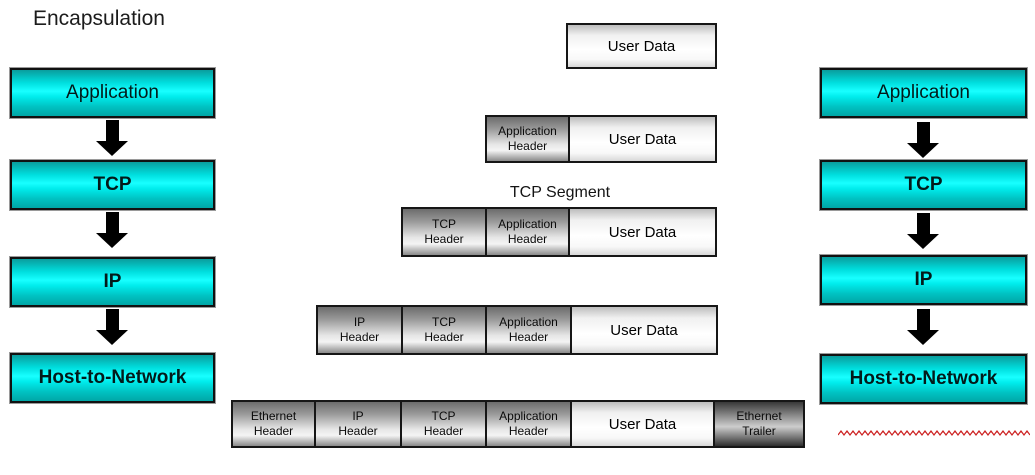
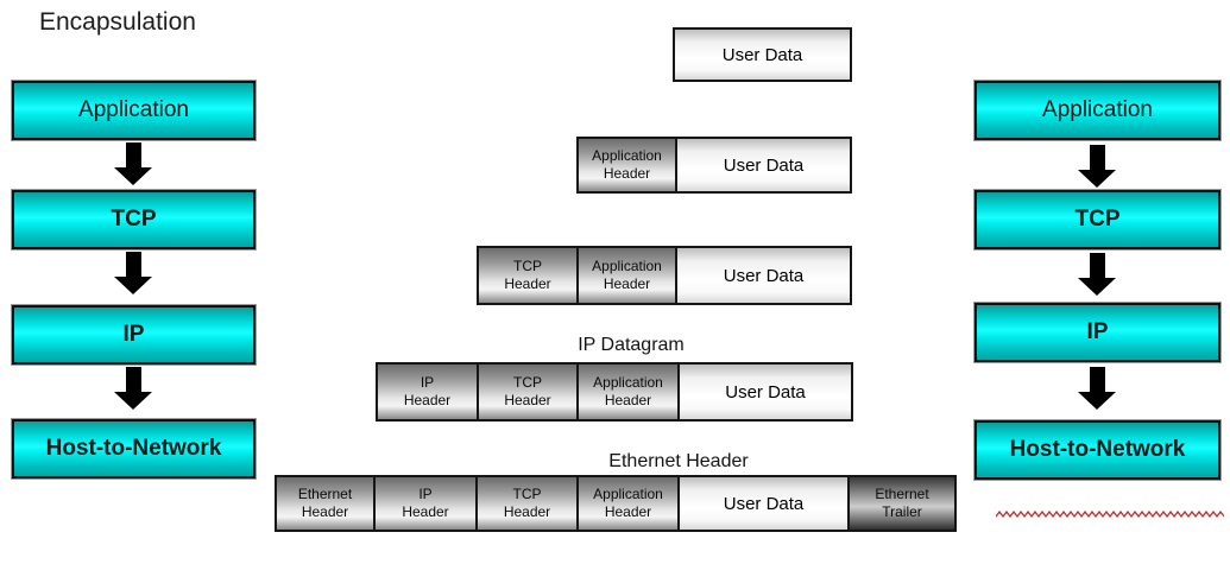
  Encapsulation
  Application
  TCP
  IP
  Host-to-Network
  Application
  TCP
  IP
  Host-to-Network
  User Data
  Application
  Header
  User Data
- TCP Segment
  TCP
  Header
  Application
  Header
  User Data
+ IP Datagram
  IP
  Header
  TCP
  Header
  Application
  Header
  User Data
+ Ethernet Header
  Ethernet
  Header
  IP
  Header
  TCP
  Header
  Application
  Header
  User Data
  Ethernet
  Trailer
